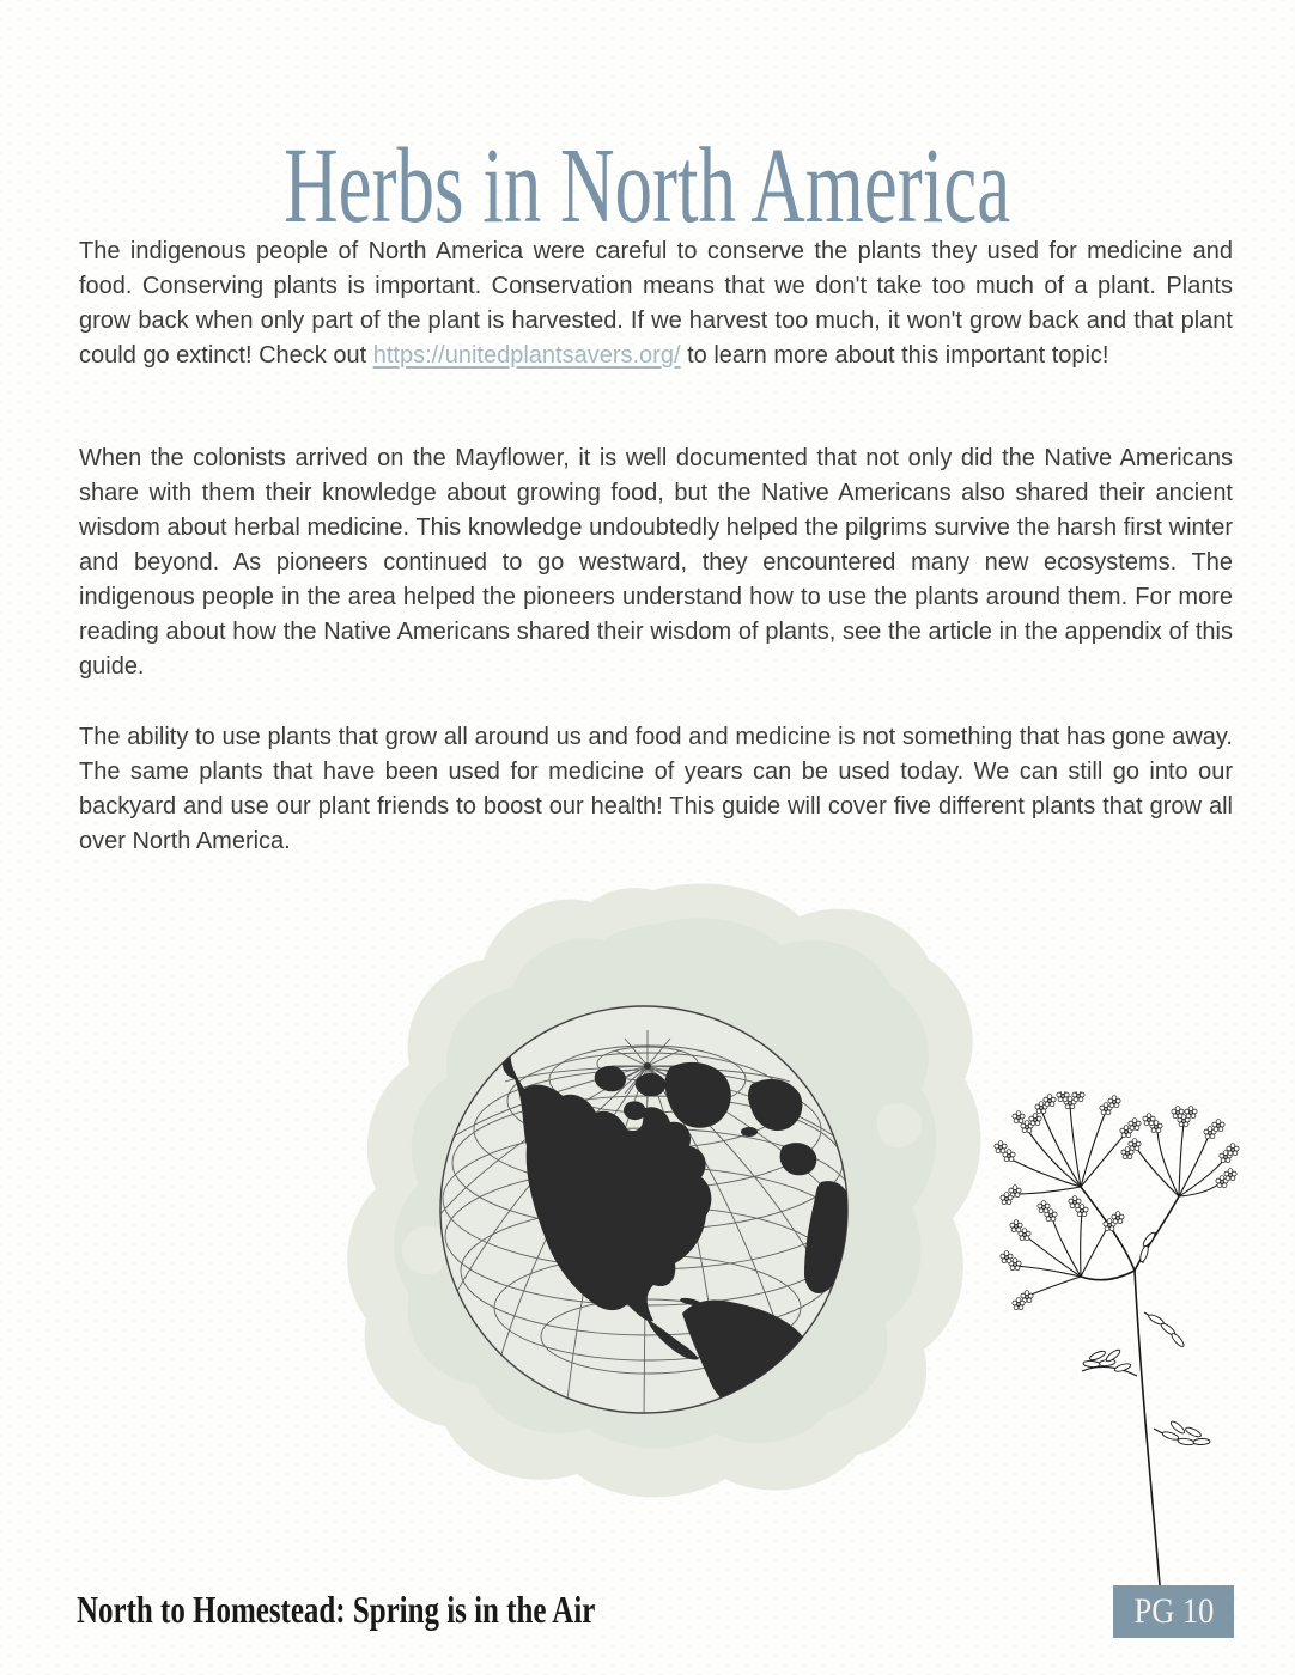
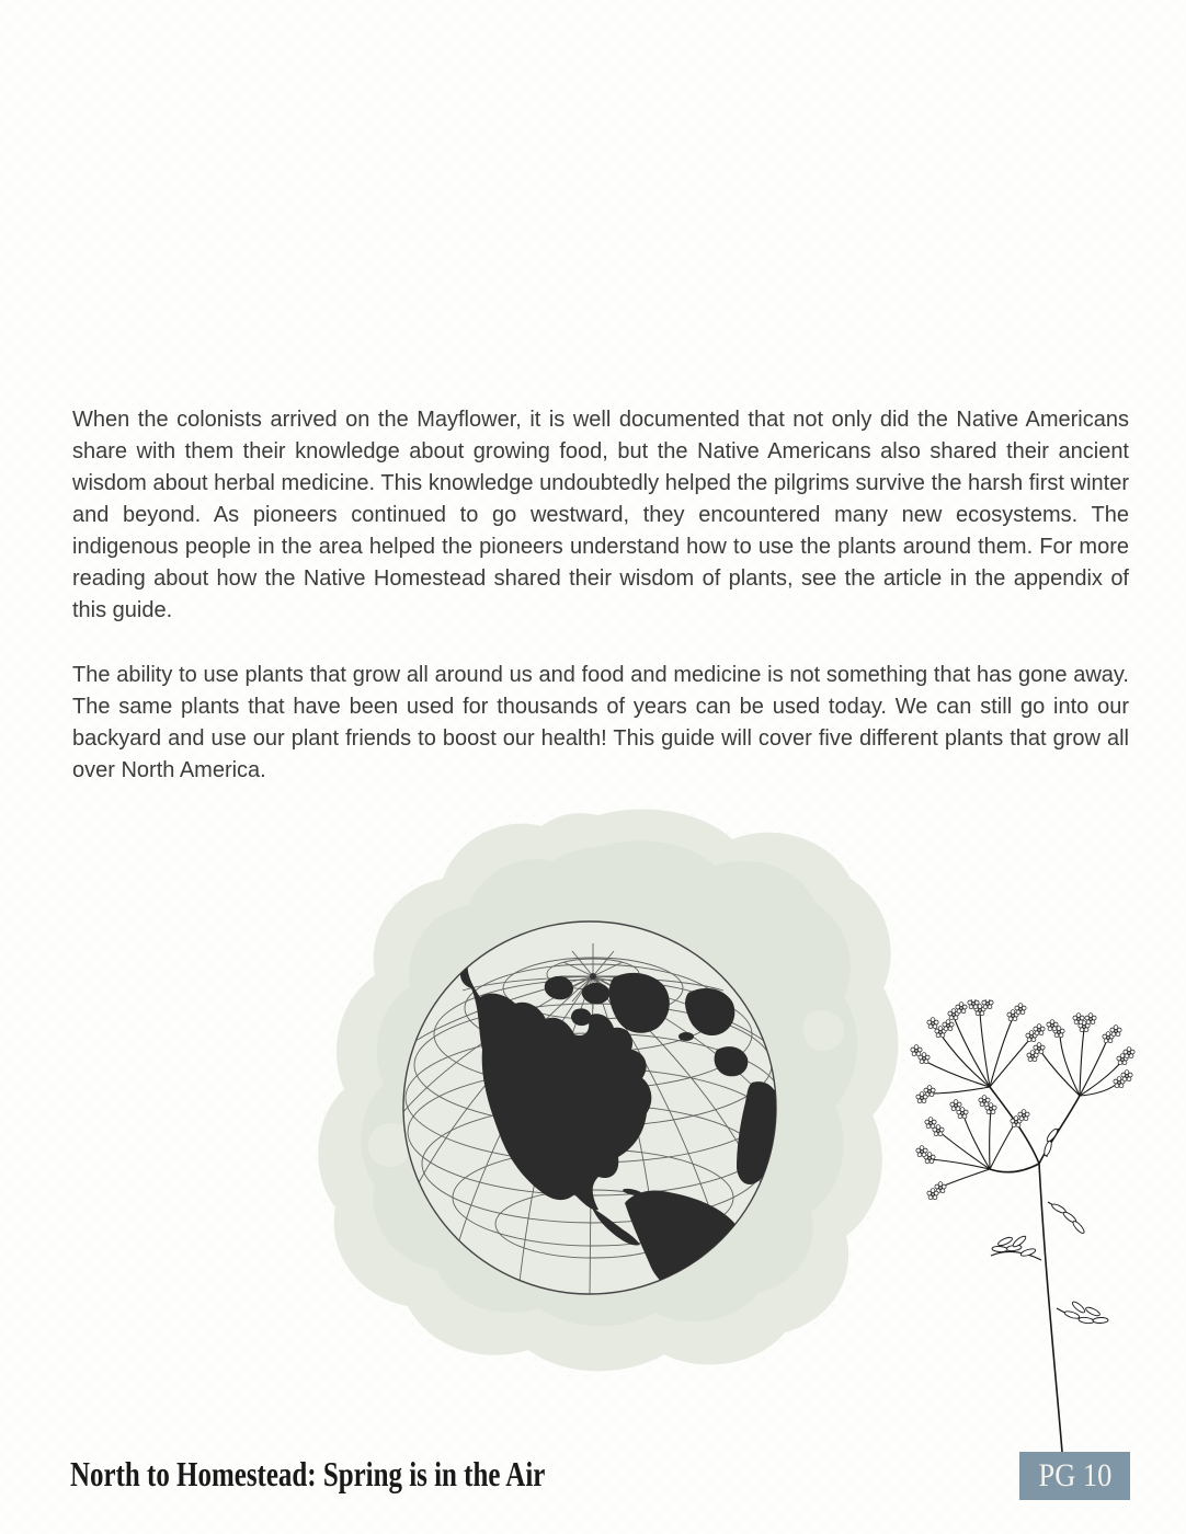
- Herbs in North America
- The indigenous people of North America were careful to conserve the plants they used for medicine and food. Conserving plants is important. Conservation means that we don't take too much of a plant. Plants grow back when only part of the plant is harvested. If we harvest too much, it won't grow back and that plant could go extinct! Check out https://unitedplantsavers.org/ to learn more about this important topic!
- When the colonists arrived on the Mayflower, it is well documented that not only did the Native Americans share with them their knowledge about growing food, but the Native Americans also shared their ancient wisdom about herbal medicine. This knowledge undoubtedly helped the pilgrims survive the harsh first winter and beyond. As pioneers continued to go westward, they encountered many new ecosystems. The indigenous people in the area helped the pioneers understand how to use the plants around them. For more reading about how the Native Americans shared their wisdom of plants, see the article in the appendix of this guide.
+ When the colonists arrived on the Mayflower, it is well documented that not only did the Native Americans share with them their knowledge about growing food, but the Native Americans also shared their ancient wisdom about herbal medicine. This knowledge undoubtedly helped the pilgrims survive the harsh first winter and beyond. As pioneers continued to go westward, they encountered many new ecosystems. The indigenous people in the area helped the pioneers understand how to use the plants around them. For more reading about how the Native Homestead shared their wisdom of plants, see the article in the appendix of this guide.
- The ability to use plants that grow all around us and food and medicine is not something that has gone away. The same plants that have been used for medicine of years can be used today. We can still go into our backyard and use our plant friends to boost our health! This guide will cover five different plants that grow all over North America.
+ The ability to use plants that grow all around us and food and medicine is not something that has gone away. The same plants that have been used for thousands of years can be used today. We can still go into our backyard and use our plant friends to boost our health! This guide will cover five different plants that grow all over North America.
  North to Homestead: Spring is in the Air
  PG 10
